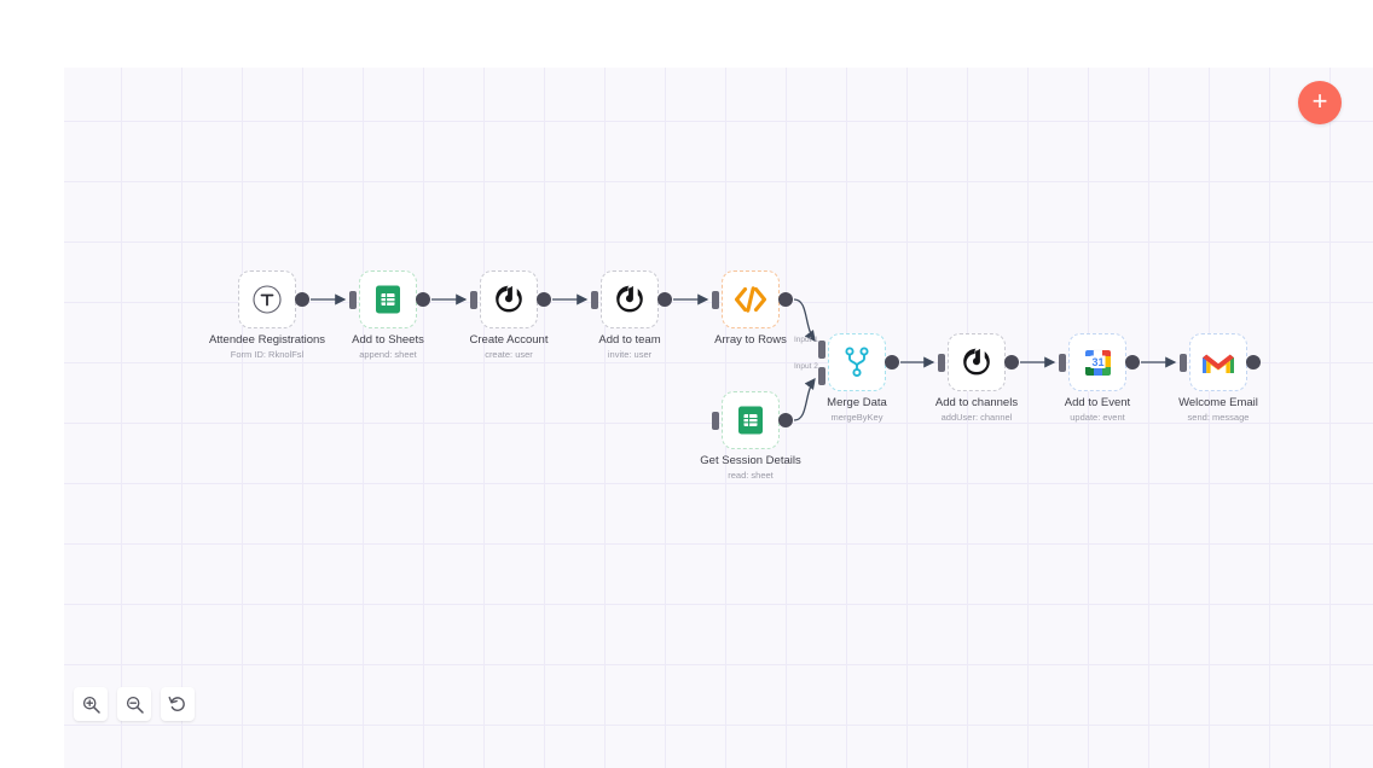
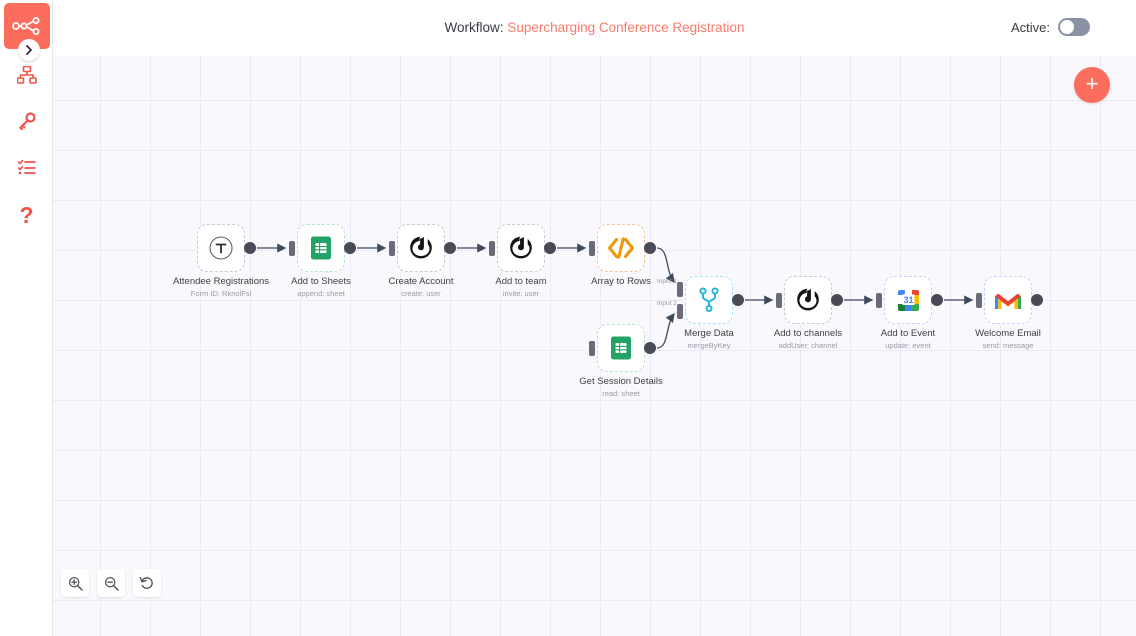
+ ?
+ Workflow: Supercharging Conference Registration
+ Active:
  +
  Attendee Registrations
  Form ID: RknolFsl
  Add to Sheets
  append: sheet
  Create Account
  create: user
  Add to team
  invite: user
  Array to Rows
  Get Session Details
  read: sheet
  Merge Data
  mergeByKey
  Add to channels
  addUser: channel
  31
  Add to Event
  update: event
  Welcome Email
  send: message
